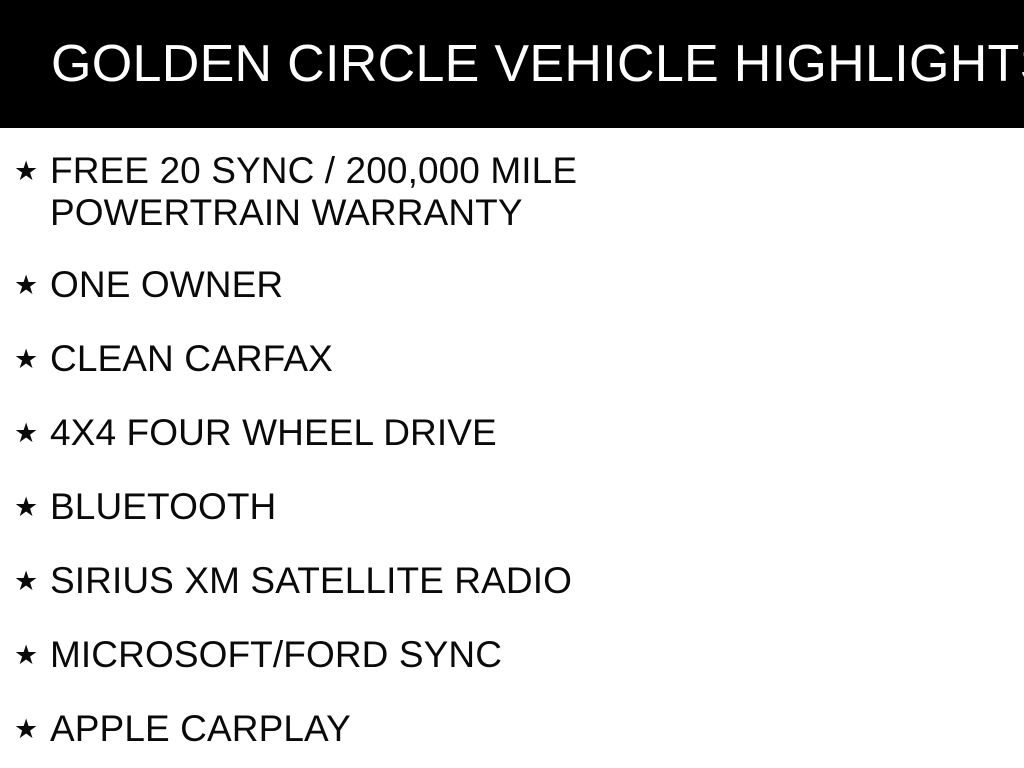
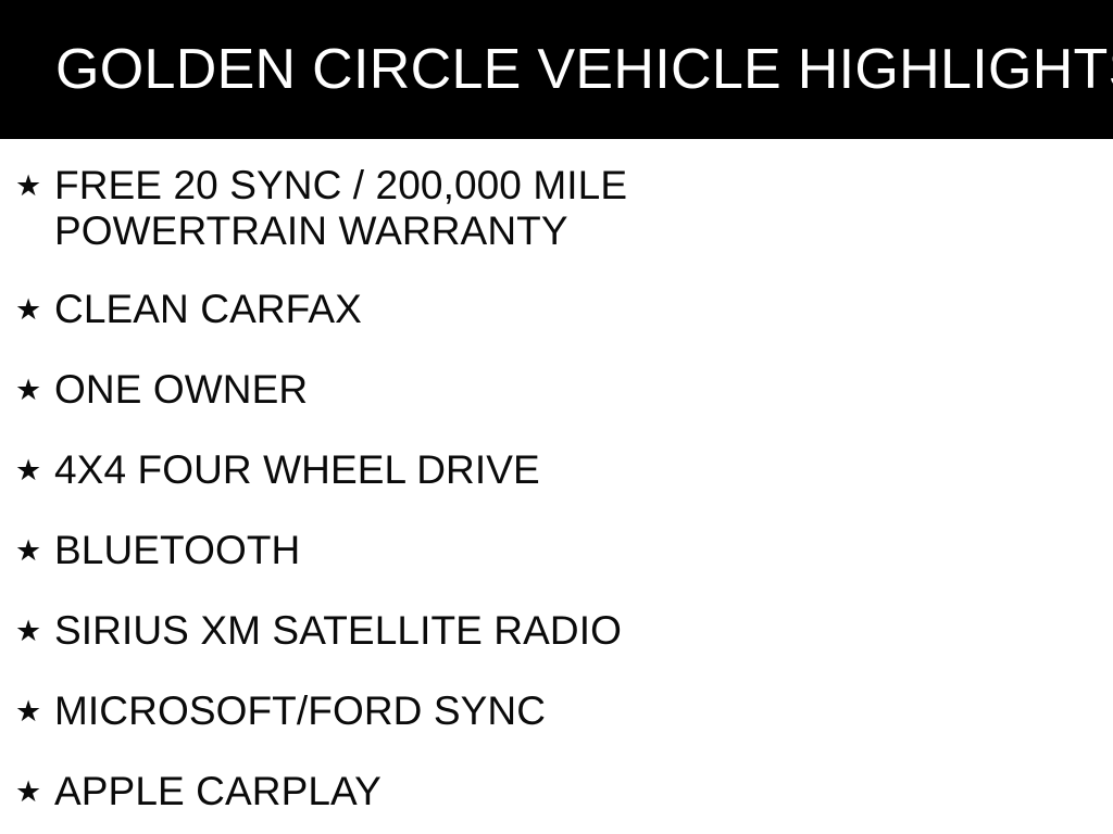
  GOLDEN CIRCLE VEHICLE HIGHLIGHT
  ★
  FREE 20 SYNC / 200,000 MILE POWERTRAIN WARRANTY
  ★
- ONE OWNER
+ CLEAN CARFAX
  ★
- CLEAN CARFAX
+ ONE OWNER
  ★
  4X4 FOUR WHEEL DRIVE
  ★
  BLUETOOTH
  ★
  SIRIUS XM SATELLITE RADIO
  ★
  MICROSOFT/FORD SYNC
  ★
  APPLE CARPLAY
